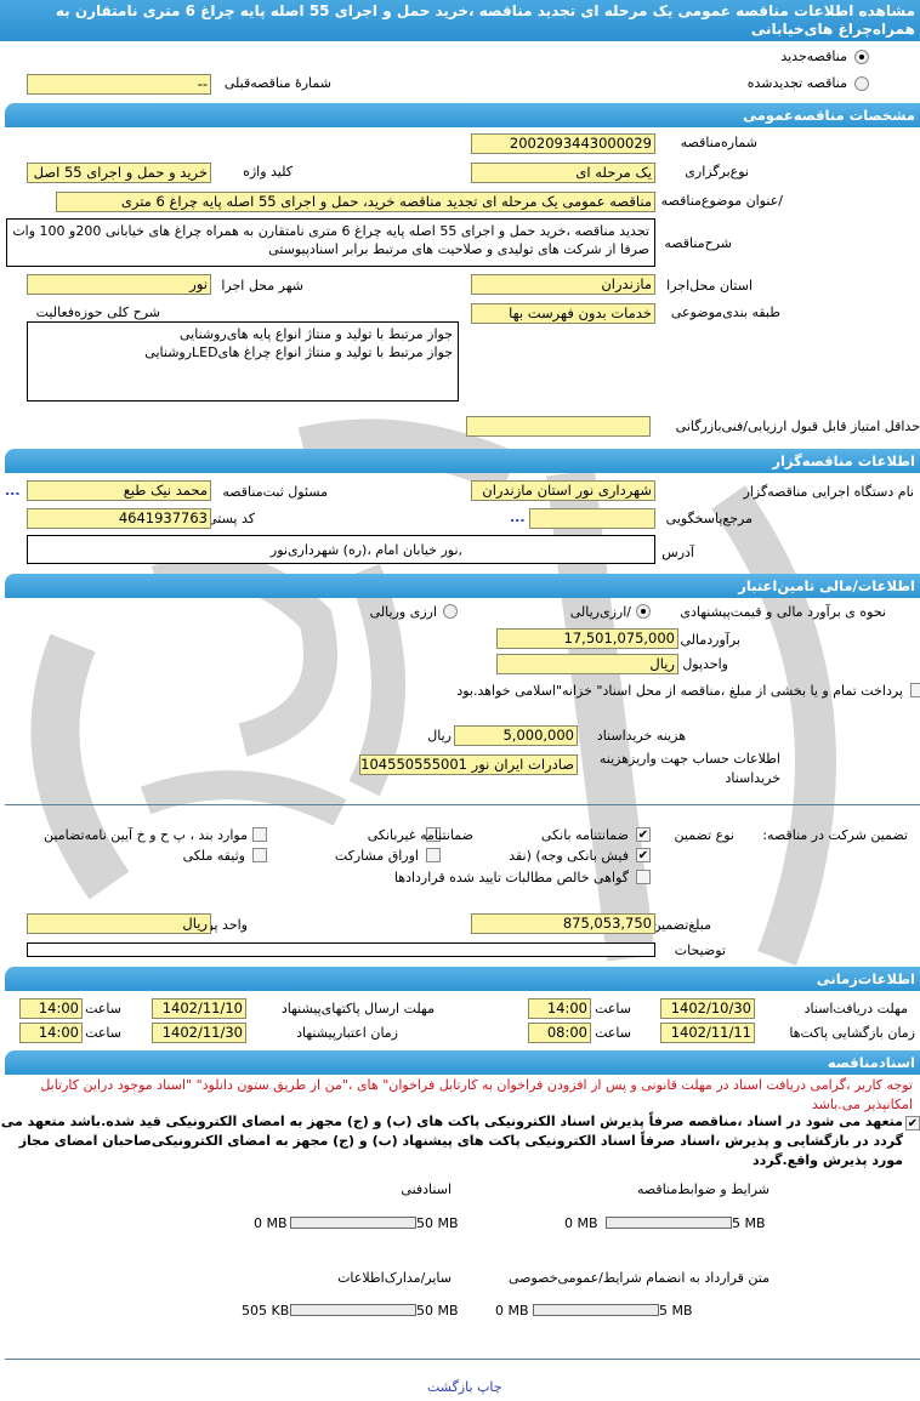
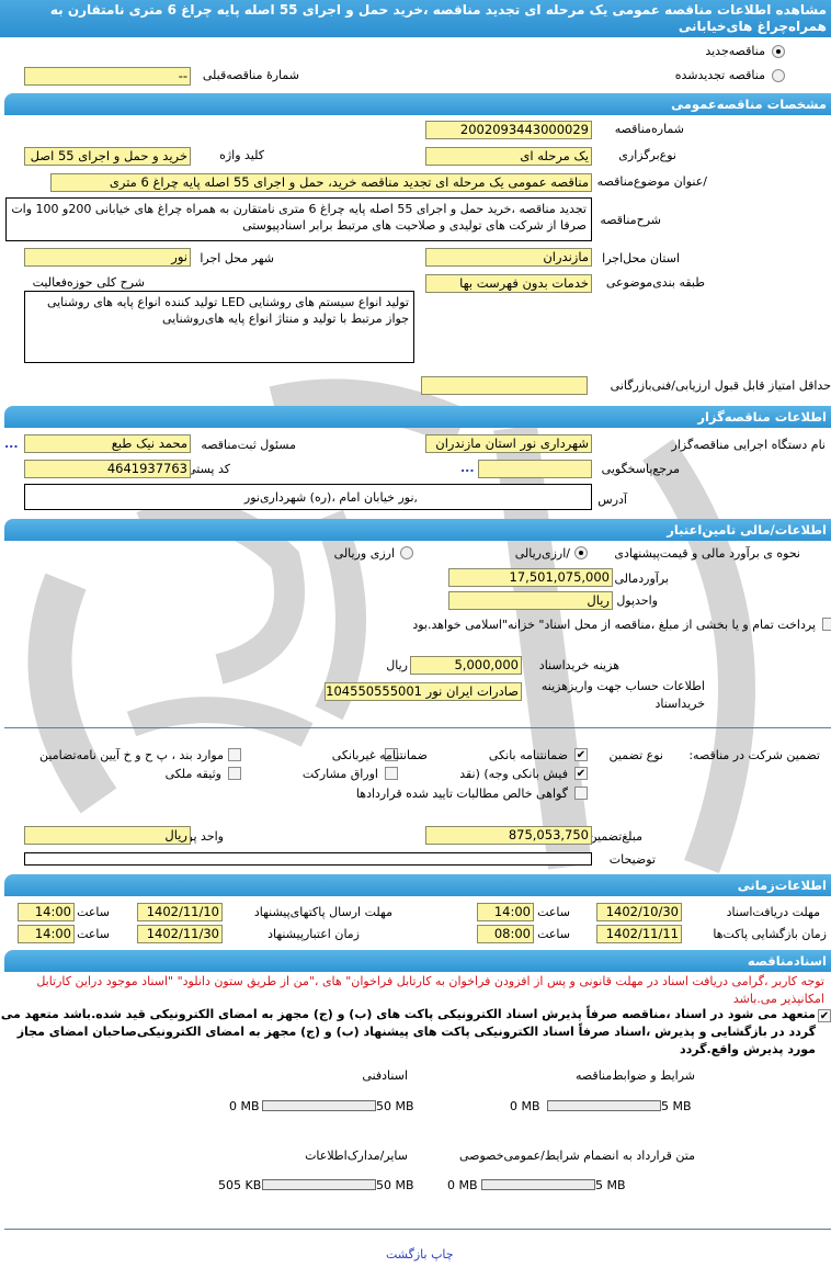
  مشاهده اطلاعات مناقصه عمومی یک مرحله ای تجدید مناقصه ،خرید حمل و اجرای 55 اصله پایه چراغ 6 متری نامتقارن به همراه‌چراغ های‌خیابانی
  مناقصه‌جدید
  مناقصه تجدیدشده
  شمارهٔ مناقصه‌قبلی
  --
  مشخصات مناقصه‌عمومی
  شماره‌مناقصه
  2002093443000029
  نوع‌برگزاری
  یک مرحله ای
  کلید واژه
  خرید و حمل و اجرای 55 اصل
  /عنوان موضوع‌مناقصه
  مناقصه عمومی یک مرحله ای تجدید مناقصه خرید، حمل و اجرای 55 اصله پایه چراغ 6 متری
  شرح‌مناقصه
  تجدید مناقصه ،خرید حمل و اجرای 55 اصله پایه چراغ 6 متری نامتقارن به همراه چراغ های خیابانی 200و 100 وات صرفا از شرکت های تولیدی و صلاحیت های مرتبط برابر اسنادپیوستی
  استان محل‌اجرا
  مازندران
  شهر محل اجرا
  نور
  طبقه بندی‌موضوعی
  خدمات بدون فهرست بها
  شرح کلی حوزه‌فعالیت
+ تولید انواع سیستم های روشنایی LED تولید کننده انواع پایه های روشنایی
  جواز مرتبط با تولید و منتاژ انواع پایه های‌روشنایی
- جواز مرتبط با تولید و منتاژ انواع چراغ هایLEDروشنایی
  حداقل امتیاز قابل قبول ارزیابی/فنی‌بازرگانی
  اطلاعات مناقصه‌گزار
  نام دستگاه اجرایی مناقصه‌گزار
  شهرداری نور استان مازندران
  مسئول ثبت‌مناقصه
  محمد نیک طبع
  ...
  مرجع‌پاسخگویی
  ...
  کد پستی
  4641937763
  آدرس
  ,نور خیابان امام ،(ره) شهرداری‌نور
  اطلاعات/مالی تامین‌اعتبار
  نحوه ی برآورد مالی و قیمت‌پیشنهادی
  /ارزی‌ریالی
  ارزی وریالی
  برآوردمالی
  17,501,075,000
  واحدپول
  ریال
  پرداخت تمام و یا بخشی از مبلغ ،مناقصه از محل اسناد" خزانه"اسلامی خواهد.بود
  هزینه خریداسناد
  5,000,000
  ریال
  اطلاعات حساب جهت واریزهزینه خریداسناد
  صادرات ایران نور 104550555001
  تضمین شرکت در مناقصه:
  نوع تضمین
  ✔
  ضمانتنامه بانکی
  ضمانتنامه غیربانکی
  موارد بند ، پ ح و خ آیین نامه‌تضامین
  ✔
  فیش بانکی وجه) (نقد
  اوراق مشارکت
  وثیقه ملکی
  گواهی خالص مطالبات تایید شده قراردادها
  مبلغ‌تضمین
  875,053,750
  واحد پ
  ریال
  توضیحات
  اطلاعات‌زمانی
  مهلت دریافت‌اسناد
  1402/10/30
  ساعت
  14:00
  مهلت ارسال پاکتهای‌پیشنهاد
  1402/11/10
  ساعت
  14:00
  زمان بازگشایی پاکت‌ها
  1402/11/11
  ساعت
  08:00
  زمان اعتبارپیشنهاد
  1402/11/30
  ساعت
  14:00
  اسنادمناقصه
  توجه کاربر ،گرامی دریافت اسناد در مهلت قانونی و پس از افزودن فراخوان به کارتابل فراخوان" های ،"من از طریق ستون دانلود" "اسناد موجود دراین کارتابل امکانپذیر می.باشد
  ✔
  متعهد می شود در اسناد ،مناقصه صرفاً پذیرش اسناد الکترونیکی پاکت های (ب) و (ج) مجهز به امضای الکترونیکی قید شده.باشد متعهد می گردد در بازگشایی و پذیرش ،اسناد صرفاً اسناد الکترونیکی پاکت های پیشنهاد (ب) و (ج) مجهز به امضای الکترونیکی‌صاحبان امضای مجاز مورد پذیرش واقع.گردد
  شرایط و ضوابط‌مناقصه
  5 MB
  0 MB
  اسنادفنی
  50 MB
  0 MB
  متن قرارداد به انضمام شرایط/عمومی‌خصوصی
  5 MB
  0 MB
  سایر/مدارک‌اطلاعات
  50 MB
  505 KB
  چاپ بازگشت
